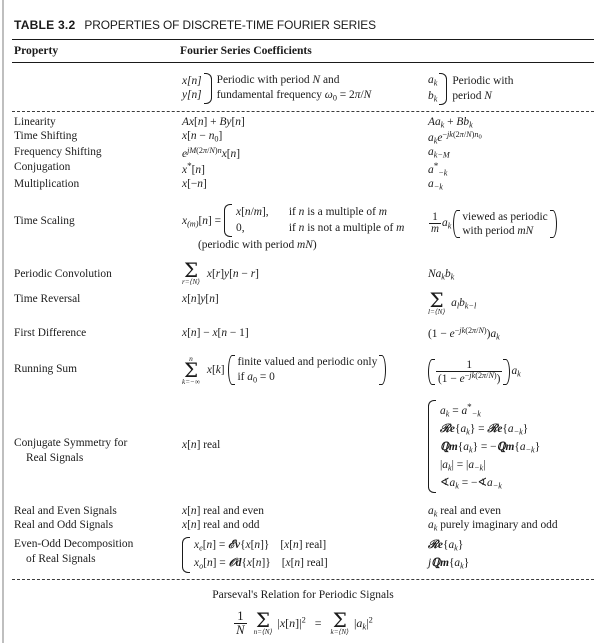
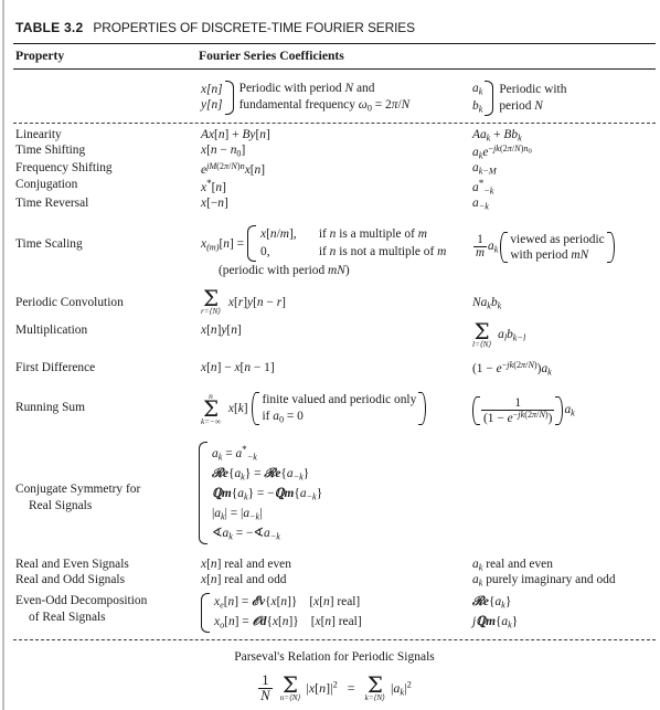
  TABLE 3.2 PROPERTIES OF DISCRETE-TIME FOURIER SERIES
  Property
  Fourier Series Coefficients
  x[n]
  y[n]
  Periodic with period N and
  fundamental frequency ω0 = 2π/N
  ak
  bk
  Periodic with
  period N
  Linearity
  Ax[n] + By[n]
  Aak + Bbk
  Time Shifting
  x[n − n0]
  ake−jk(2π/N)n
  Frequency Shifting
  ejM(2π/N)nx[n]
  ak−M
  Conjugation
  x*[n]
  a*−k
- Multiplication
+ Time Reversal
  x[−n]
  a−k
  Time Scaling
  x(m)[n] =
  x[n/m], if n is a multiple of m
  0, if n is not a multiple of m
  (periodic with period mN)
  1
  m
  ak
  viewed as periodic
  with period mN
  Periodic Convolution
  Σ
  r=⟨N⟩
  x[r]y[n − r]
  Nakbk
- Time Reversal
+ Multiplication
  x[n]y[n]
  Σ
  l=⟨N⟩
  albk−l
  First Difference
  x[n] − x[n − 1]
  (1 − e−jk(2π/N))ak
  Running Sum
  n
  Σ
  k=−∞
  x[k]
  finite valued and periodic only
  if a0 = 0
  1
  (1 − e−jk(2π/N))
  ak
  Conjugate Symmetry for
  Real Signals
- x[n] real
  ak = a*−k
  ℛe{ak} = ℛe{a−k}
  ℚm{ak} = −ℚm{a−k}
  |ak| = |a−k|
  ∢ak = −∢a−k
  Real and Even Signals
  x[n] real and even
  ak real and even
  Real and Odd Signals
  x[n] real and odd
  ak purely imaginary and odd
  Even-Odd Decomposition
  of Real Signals
  xe[n] = ℰv{x[n]} [x[n] real]
  xo[n] = 𝒪d{x[n]} [x[n] real]
  ℛe{ak}
  jℚm{ak}
  Parseval's Relation for Periodic Signals
  1
  N
  Σ
  n=⟨N⟩
  |x[n]|2 =
  Σ
  k=⟨N⟩
  |ak|2
